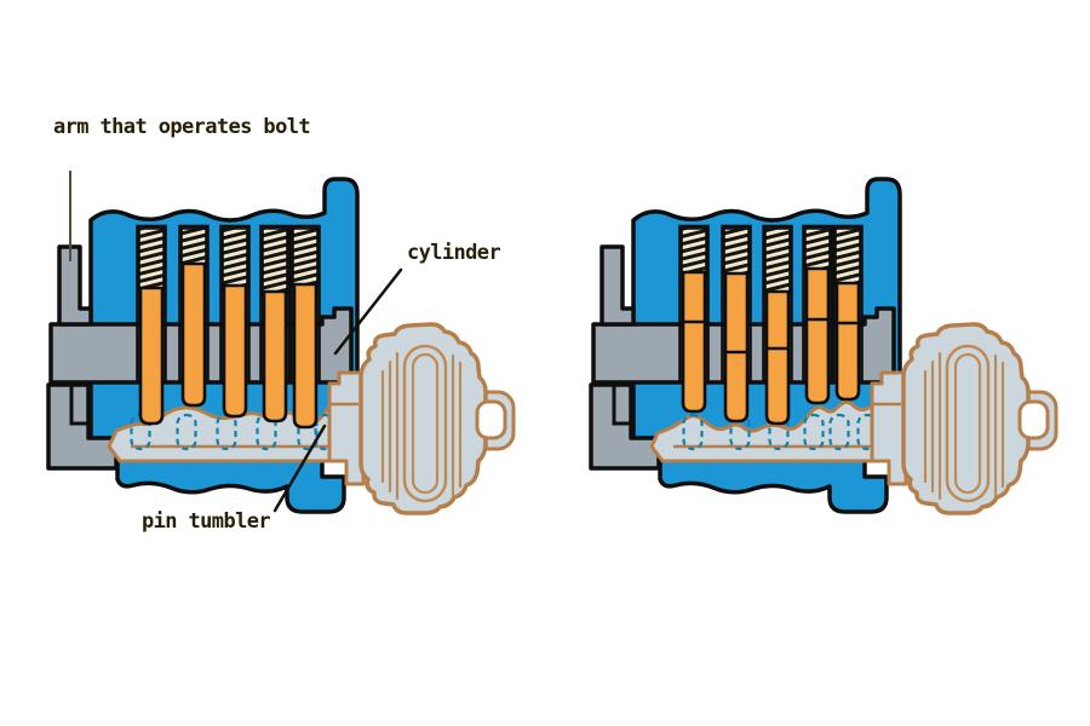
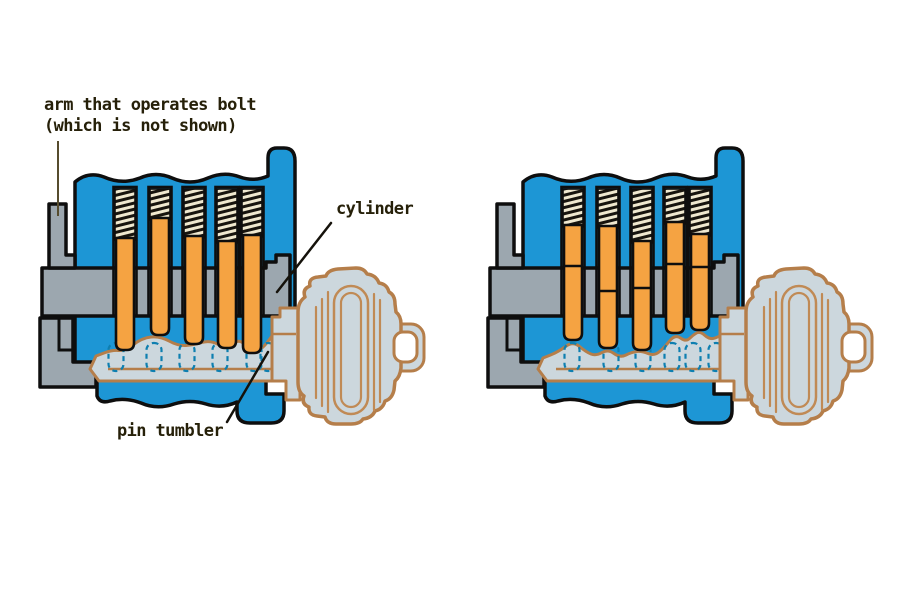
  arm that operates bolt
+ (which is not shown)
  cylinder
  pin tumbler
